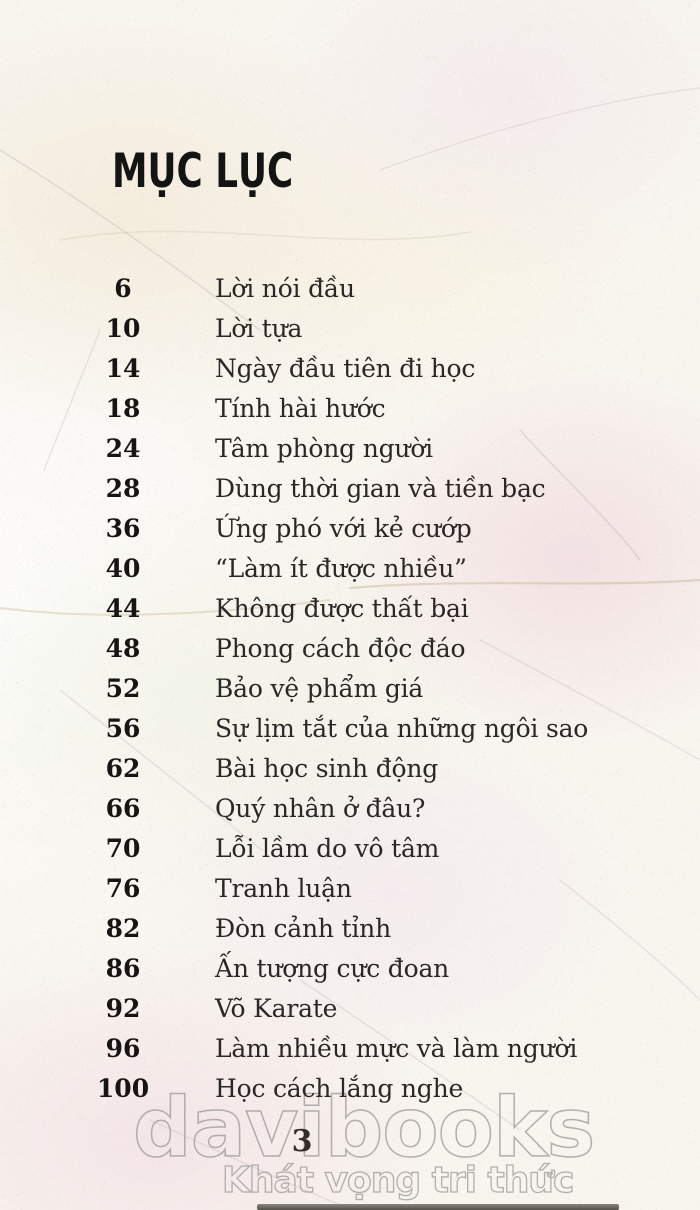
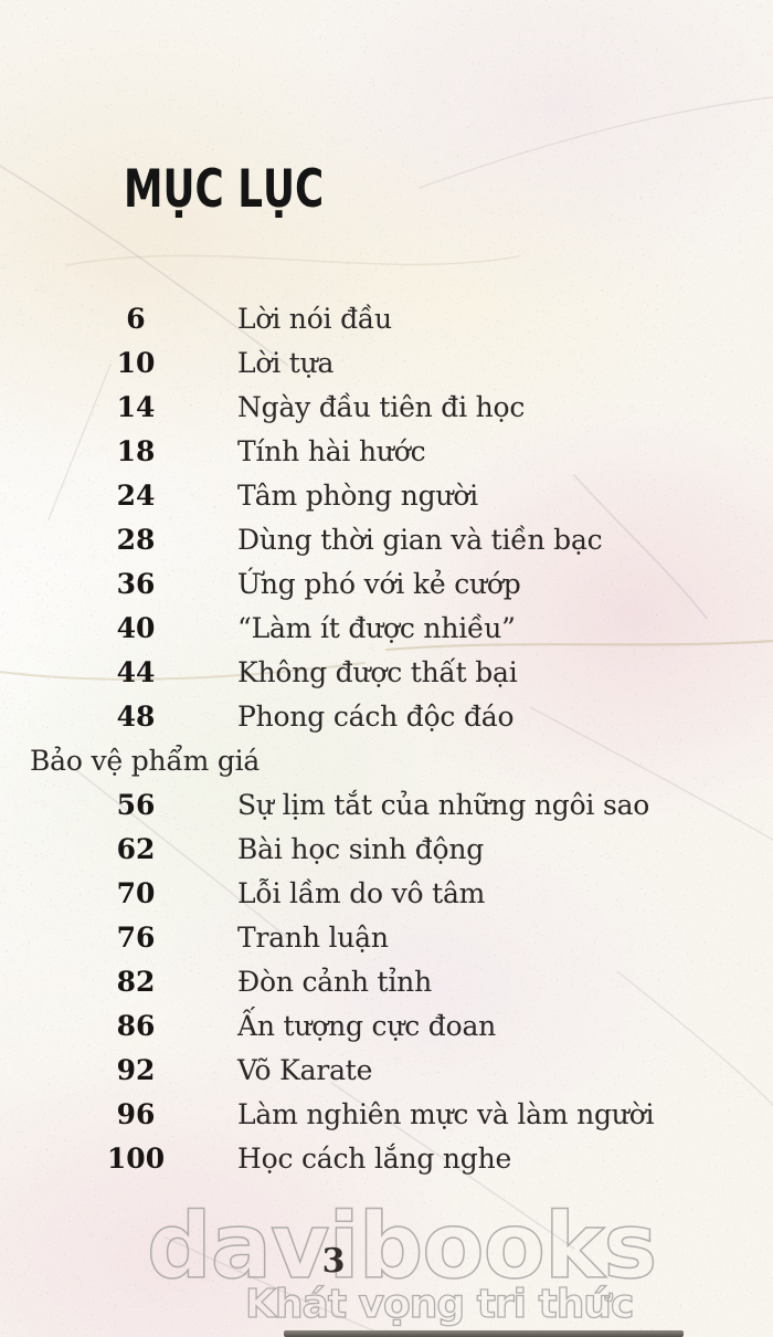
  MỤC LỤC
  6
  Lời nói đầu
  10
  Lời tựa
  14
  Ngày đầu tiên đi học
  18
  Tính hài hước
  24
  Tâm phòng người
  28
  Dùng thời gian và tiền bạc
  36
  Ứng phó với kẻ cướp
  40
  “Làm ít được nhiều”
  44
  Không được thất bại
  48
  Phong cách độc đáo
- 52
  Bảo vệ phẩm giá
  56
  Sự lịm tắt của những ngôi sao
  62
  Bài học sinh động
- 66
- Quý nhân ở đâu?
  70
  Lỗi lầm do vô tâm
  76
  Tranh luận
  82
  Đòn cảnh tỉnh
  86
  Ấn tượng cực đoan
  92
  Võ Karate
  96
- Làm nhiều mực và làm người
+ Làm nghiên mực và làm người
  100
  Học cách lắng nghe
  davibooks
  3
  Khát vọng tri thức
